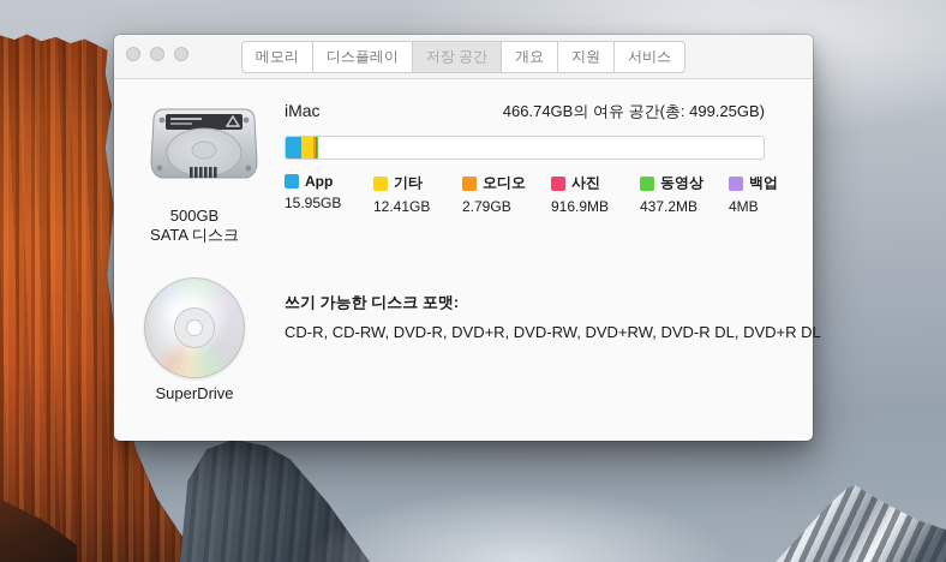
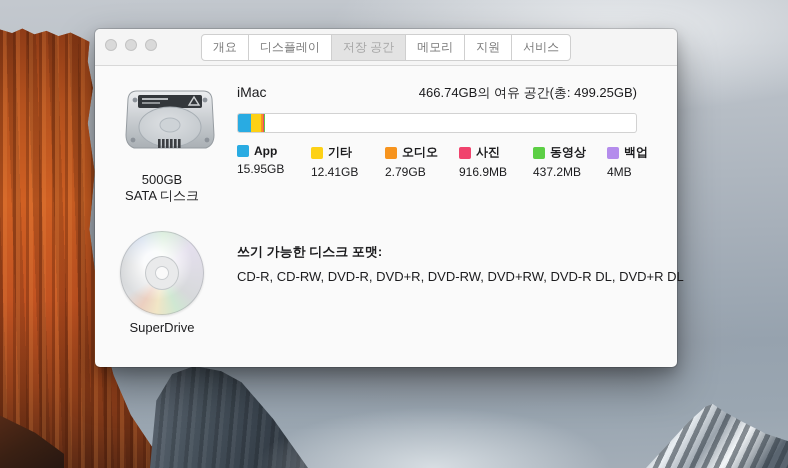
- 메모리
+ 개요
  디스플레이
  저장 공간
- 개요
+ 메모리
  지원
  서비스
  500GB
  SATA 디스크
  iMac
  466.74GB의 여유 공간(총: 499.25GB)
  App
  15.95GB
  기타
  12.41GB
  오디오
  2.79GB
  사진
  916.9MB
  동영상
  437.2MB
  백업
  4MB
  SuperDrive
  쓰기 가능한 디스크 포맷:
  CD-R, CD-RW, DVD-R, DVD+R, DVD-RW, DVD+RW, DVD-R DL, DVD+R DL
